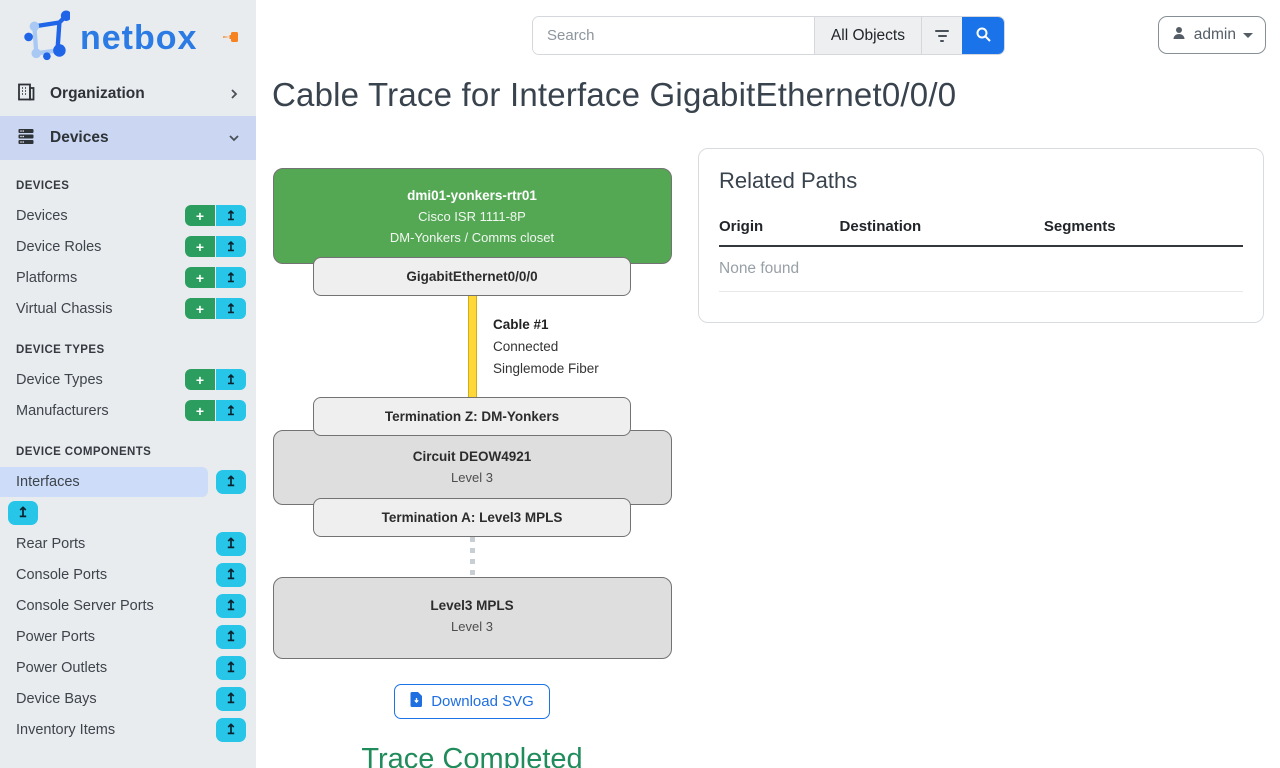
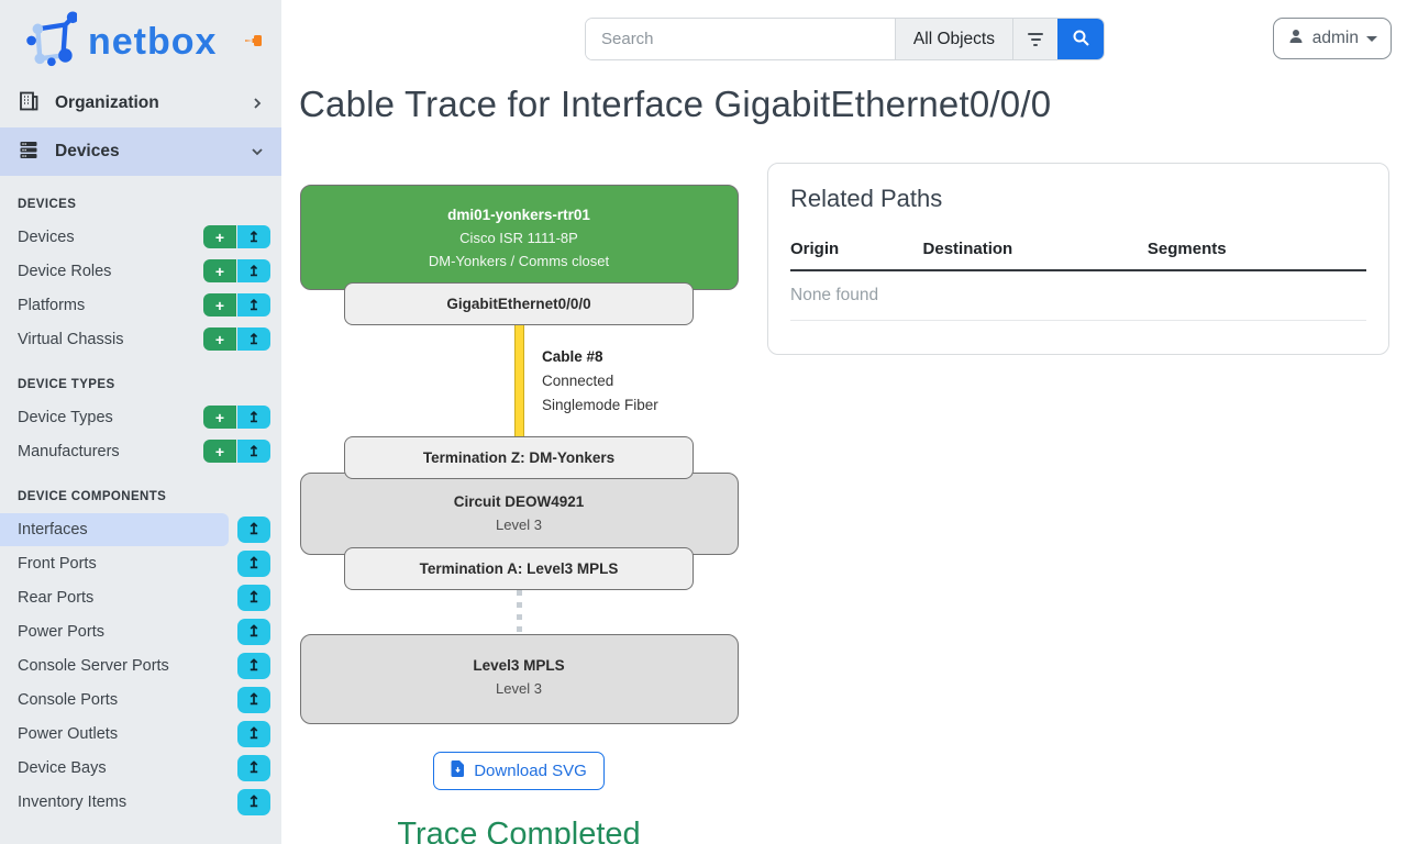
  netbox
  Organization
  Devices
  DEVICES
  Devices
  +
  ↥
  Device Roles
  +
  ↥
  Platforms
  +
  ↥
  Virtual Chassis
  +
  ↥
  DEVICE TYPES
  Device Types
  +
  ↥
  Manufacturers
  +
  ↥
  DEVICE COMPONENTS
  Interfaces
  ↥
+ Front Ports
  ↥
  Rear Ports
  ↥
- Console Ports
+ Power Ports
  ↥
  Console Server Ports
  ↥
- Power Ports
+ Console Ports
  ↥
  Power Outlets
  ↥
  Device Bays
  ↥
  Inventory Items
  ↥
  Search
  All Objects
  admin
  Cable Trace for Interface GigabitEthernet0/0/0
  dmi01-yonkers-rtr01
  Cisco ISR 1111-8P
  DM-Yonkers / Comms closet
  GigabitEthernet0/0/0
- Cable #1
+ Cable #8
  Connected
  Singlemode Fiber
  Termination Z: DM-Yonkers
  Circuit DEOW4921
  Level 3
  Termination A: Level3 MPLS
  Level3 MPLS
  Level 3
  Download SVG
  Trace Completed
  Related Paths
  Origin	Destination	Segments
  None found
